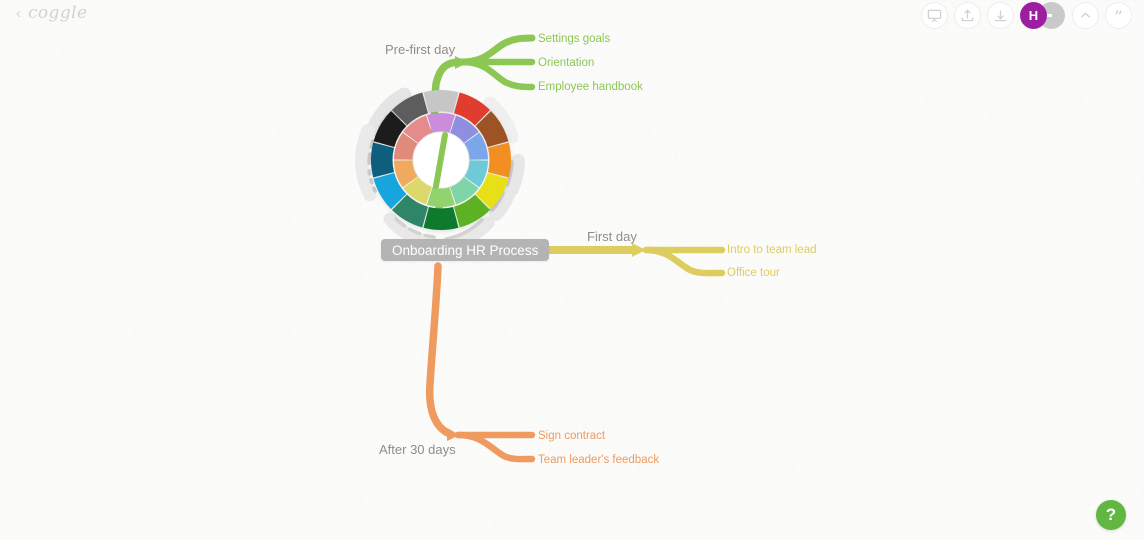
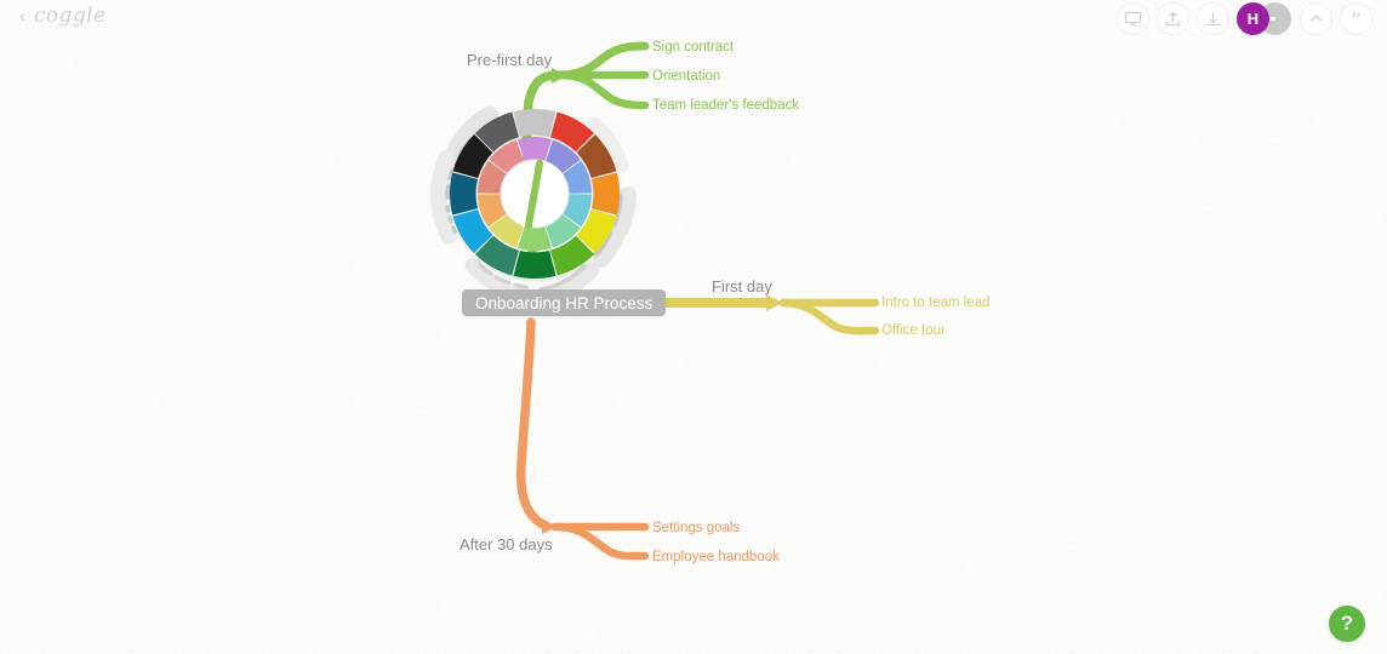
  ‹
  coggle
  H
  ”
  Onboarding HR Process
  Pre-first day
  First day
  After 30 days
- Settings goals
+ Sign contract
  Orientation
- Employee handbook
+ Team leader's feedback
  Intro to team lead
  Office tour
- Sign contract
+ Settings goals
- Team leader's feedback
+ Employee handbook
  ?
